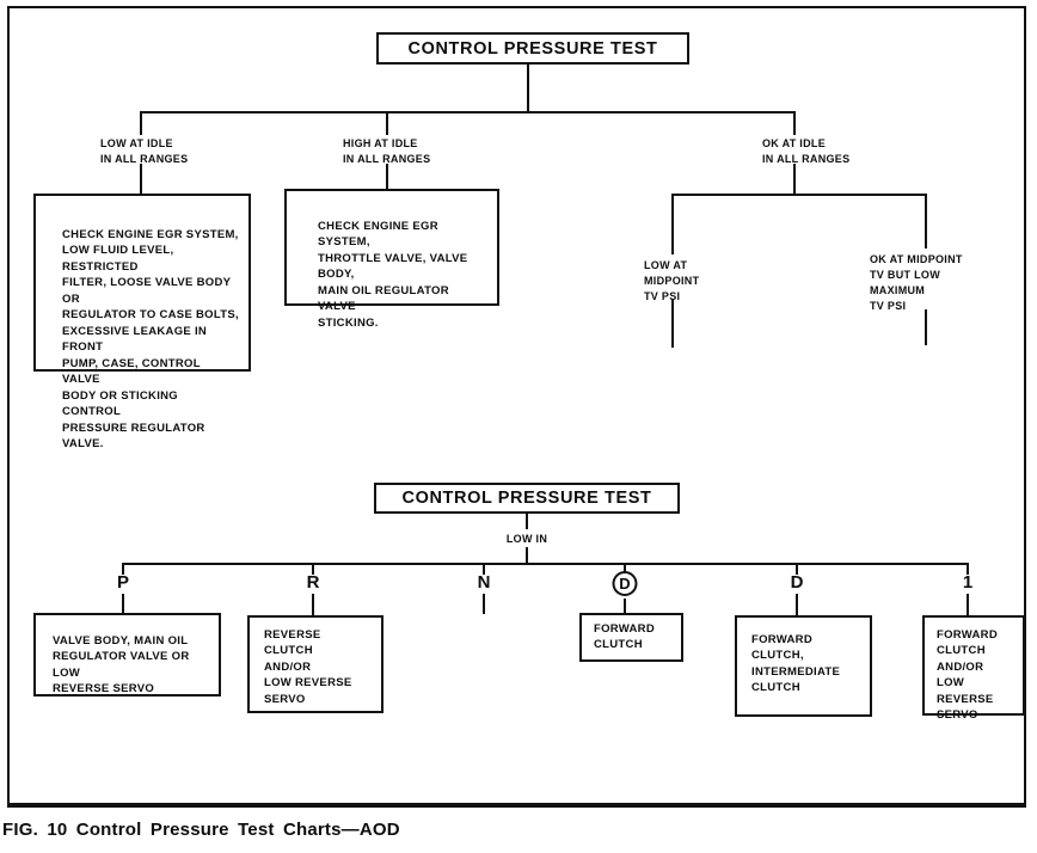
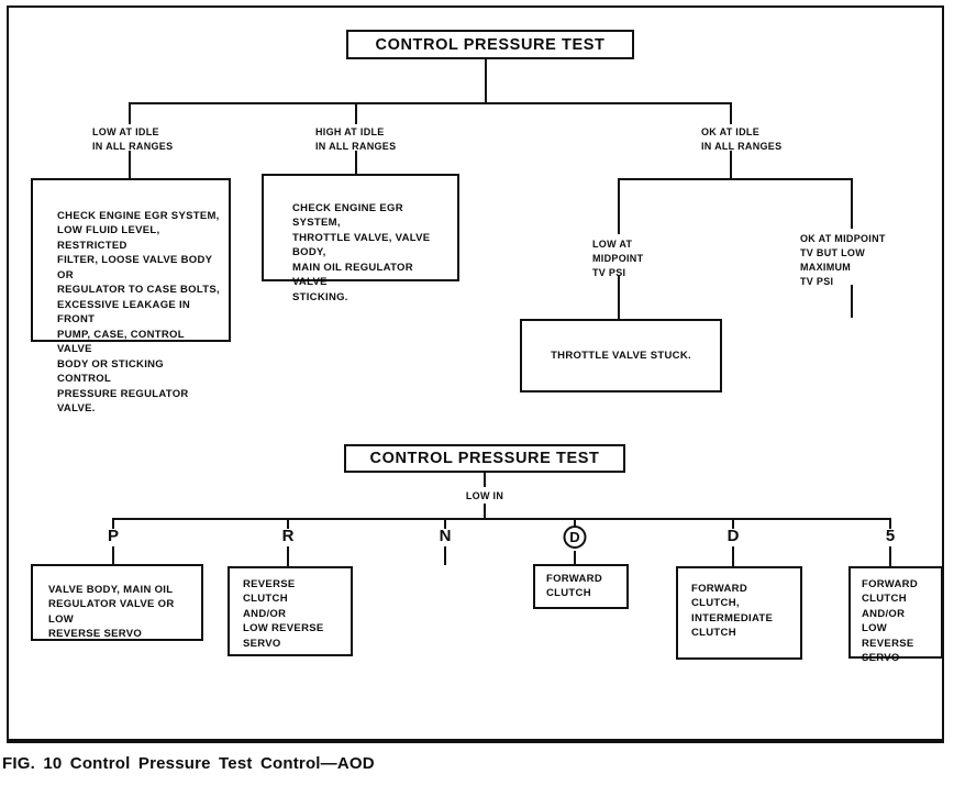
  CONTROL PRESSURE TEST
  LOW AT IDLE
  IN ALL RANGES
  HIGH AT IDLE
  IN ALL RANGES
  OK AT IDLE
  IN ALL RANGES
  CHECK ENGINE EGR SYSTEM,
  LOW FLUID LEVEL, RESTRICTED
  FILTER, LOOSE VALVE BODY OR
  REGULATOR TO CASE BOLTS,
  EXCESSIVE LEAKAGE IN FRONT
  PUMP, CASE, CONTROL VALVE
  BODY OR STICKING CONTROL
  PRESSURE REGULATOR VALVE.
  CHECK ENGINE EGR SYSTEM,
  THROTTLE VALVE, VALVE BODY,
  MAIN OIL REGULATOR VALVE
  STICKING.
  LOW AT
  MIDPOINT
  TV PSI
  OK AT MIDPOINT
  TV BUT LOW
  MAXIMUM
  TV PSI
+ THROTTLE VALVE STUCK.
  CONTROL PRESSURE TEST
  LOW IN
  P
  R
  N
  D
  D
- 1
+ 5
  VALVE BODY, MAIN OIL
  REGULATOR VALVE OR LOW
  REVERSE SERVO
  REVERSE
  CLUTCH
  AND/OR
  LOW REVERSE
  SERVO
  FORWARD
  CLUTCH
  FORWARD
  CLUTCH,
  INTERMEDIATE
  CLUTCH
  FORWARD
  CLUTCH
  AND/OR
  LOW REVERSE
  SERVO
- FIG. 10 Control Pressure Test Charts—AOD
+ FIG. 10 Control Pressure Test Control—AOD
